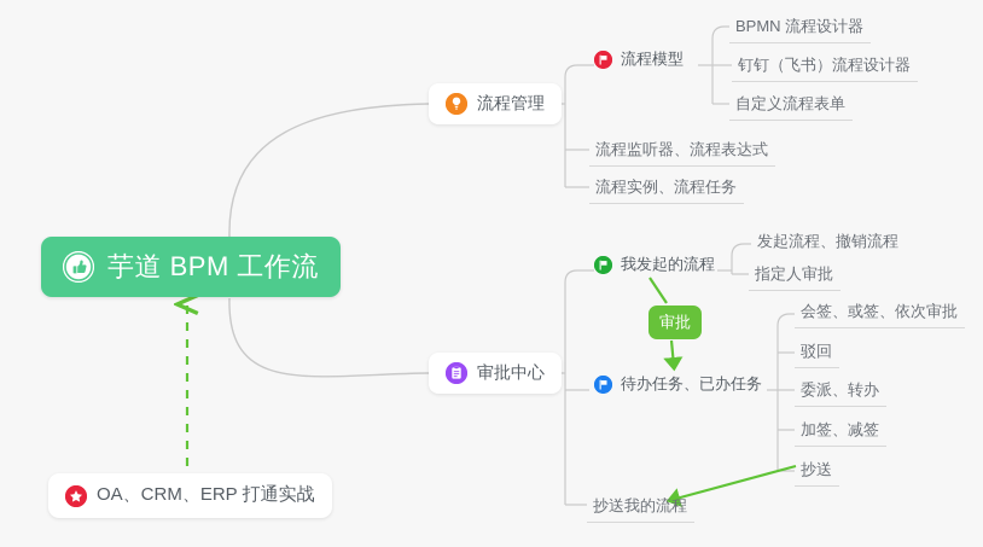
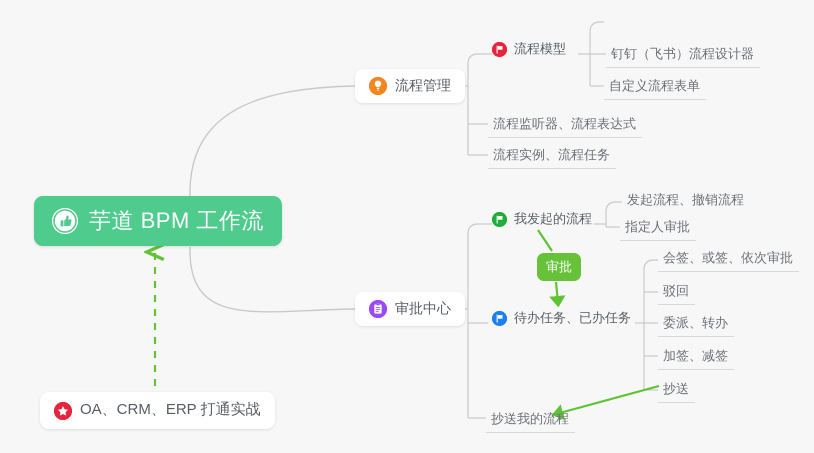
  芋道 BPM 工作流
  流程管理
  流程模型
- BPMN 流程设计器
  钉钉（飞书）流程设计器
  自定义流程表单
  流程监听器、流程表达式
  流程实例、流程任务
  审批中心
  我发起的流程
  发起流程、撤销流程
  指定人审批
  审批
  待办任务、已办任务
  会签、或签、依次审批
  驳回
  委派、转办
  加签、减签
  抄送
  抄送我的流程
  OA、CRM、ERP 打通实战
